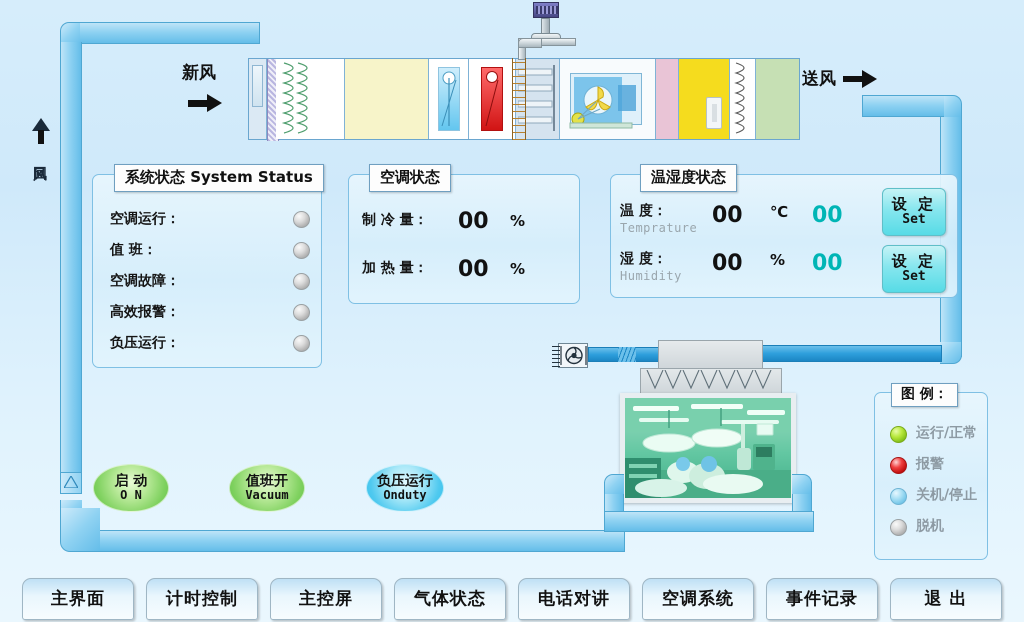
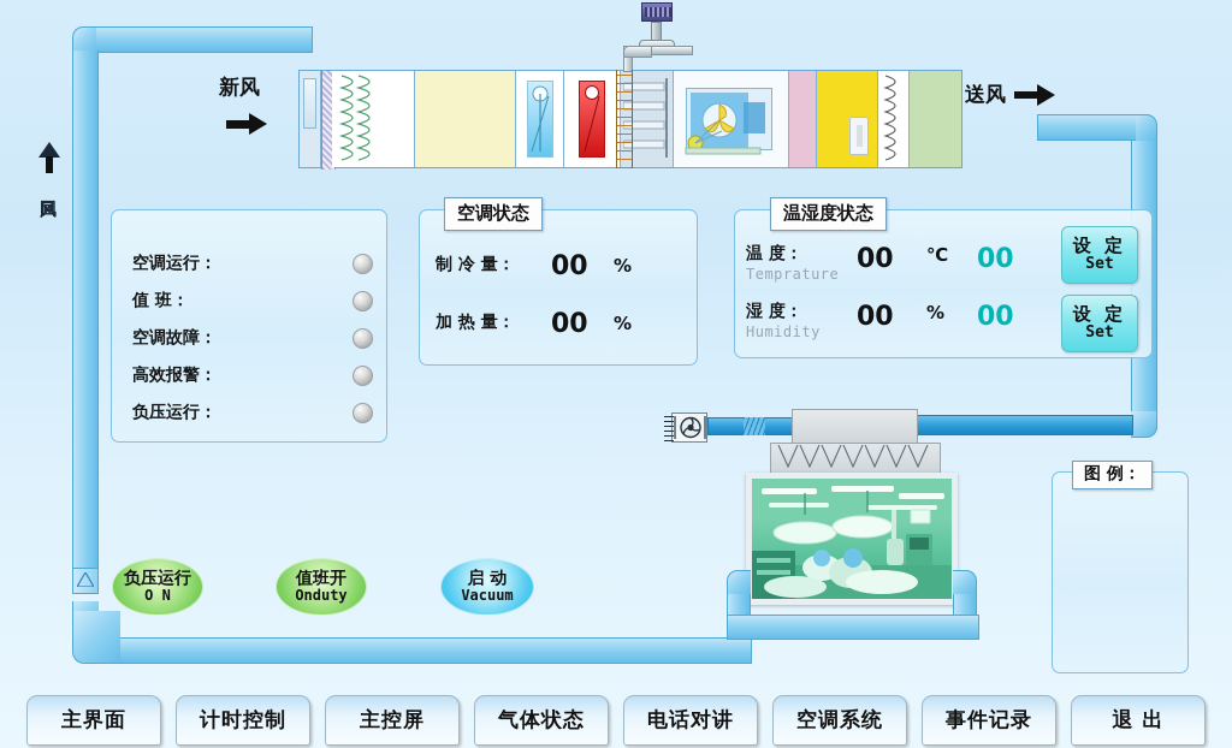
  新风
  送风
- 系统状态 System Status
  空调运行：
  值 班：
  空调故障：
  高效报警：
  负压运行：
  空调状态
  制 冷 量：
  00
  %
  加 热 量：
  00
  %
  温湿度状态
  温 度：
  Temprature
  00
  ℃
  00
  设 定
  Set
  湿 度：
  Humidity
  00
  %
  00
  设 定
  Set
- 启 动
+ 负压运行
  O N
  值班开
- Vacuum
+ Onduty
- 负压运行
+ 启 动
- Onduty
+ Vacuum
  图 例：
- 运行/正常
- 报警
- 关机/停止
- 脱机
  主界面
  计时控制
  主控屏
  气体状态
  电话对讲
  空调系统
  事件记录
  退 出
